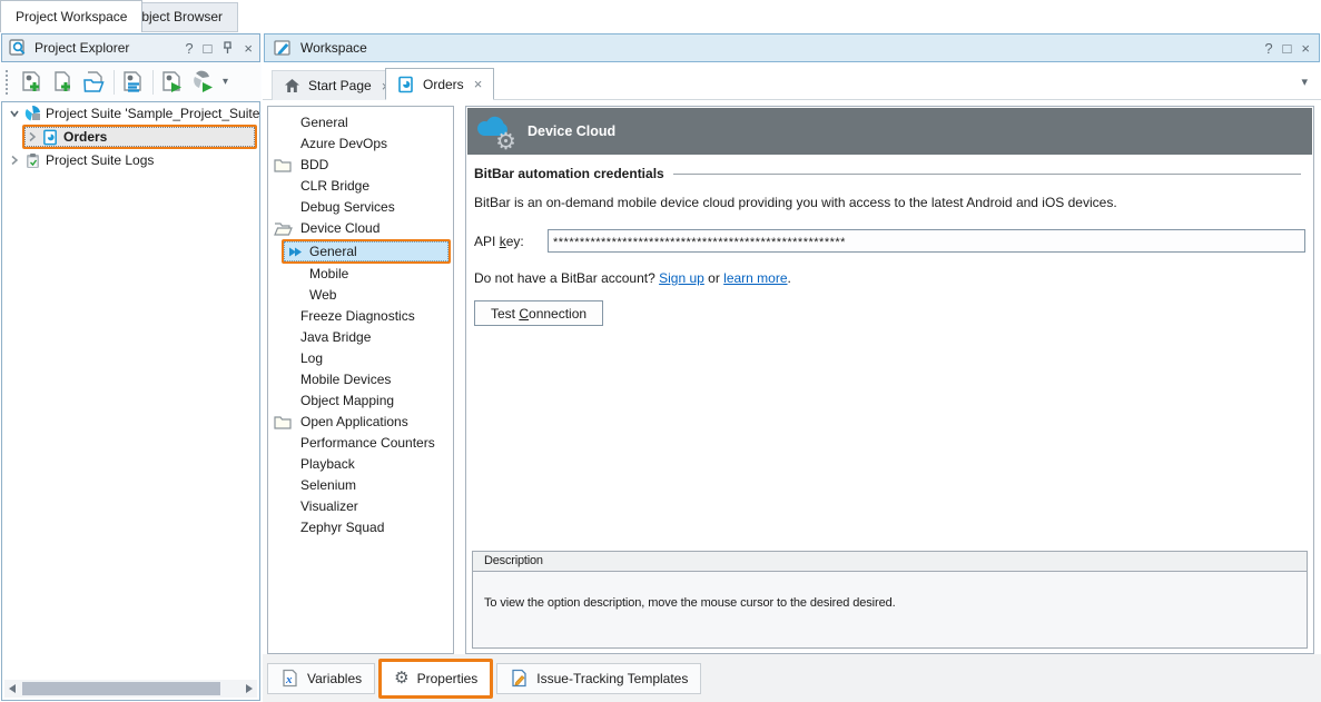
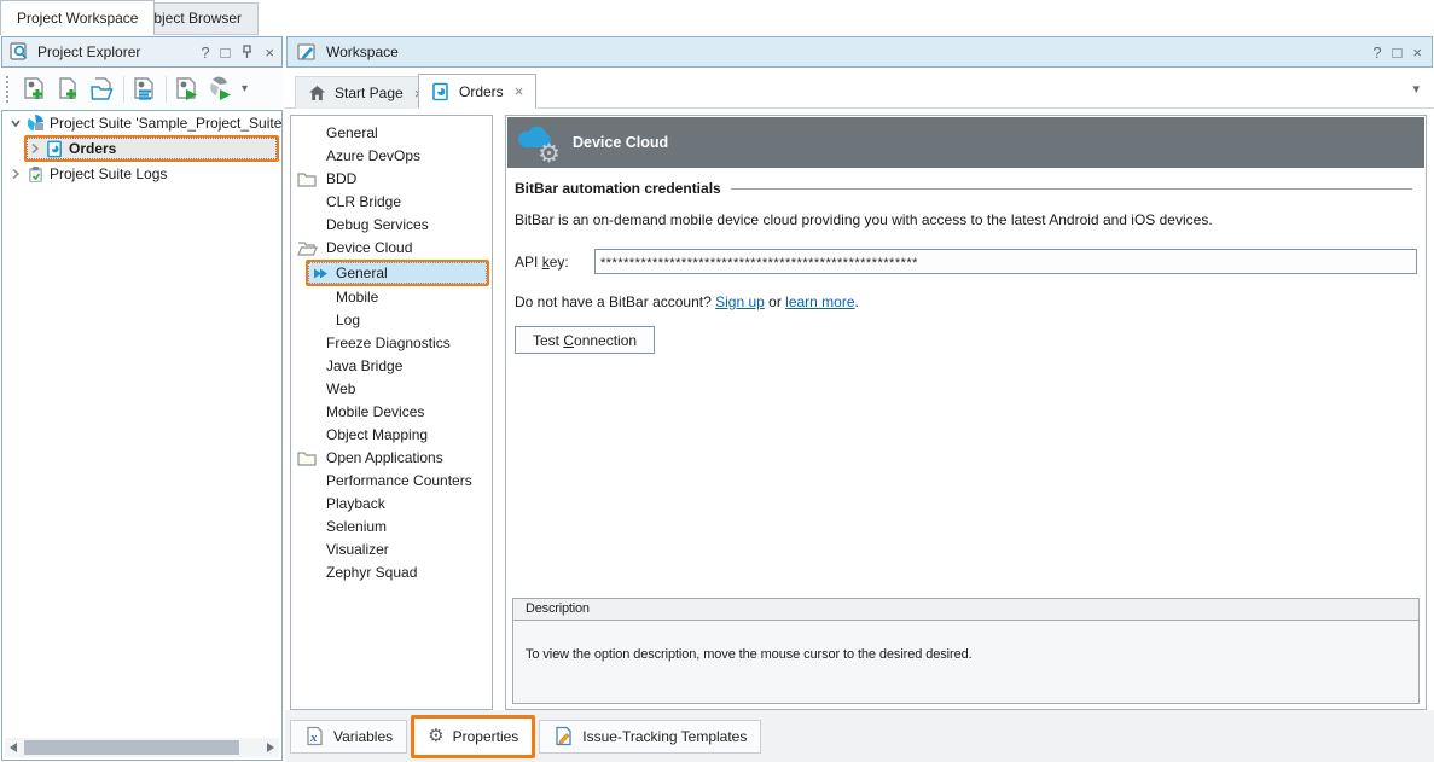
  Project Workspace
  bject Browser
  Project Explorer
  ?
  □
  ×
  ▾
  Project Suite 'Sample_Project_Suite
  Orders
  Project Suite Logs
  Workspace
  ?
  □
  ×
  Start Page
  Orders
  ×
  ▾
  General
  Azure DevOps
  BDD
  CLR Bridge
  Debug Services
  Device Cloud
  General
  Mobile
- Web
+ Log
  Freeze Diagnostics
  Java Bridge
- Log
+ Web
  Mobile Devices
  Object Mapping
  Open Applications
  Performance Counters
  Playback
  Selenium
  Visualizer
  Zephyr Squad
  ⚙
  Device Cloud
  BitBar automation credentials
  BitBar is an on-demand mobile device cloud providing you with access to the latest Android and iOS devices.
  API key:
  *******************************************************
  Do not have a BitBar account? Sign up or learn more.
  Test Connection
  Description
  To view the option description, move the mouse cursor to the desired desired.
  x
  Variables
  ⚙
  Properties
  Issue-Tracking Templates
